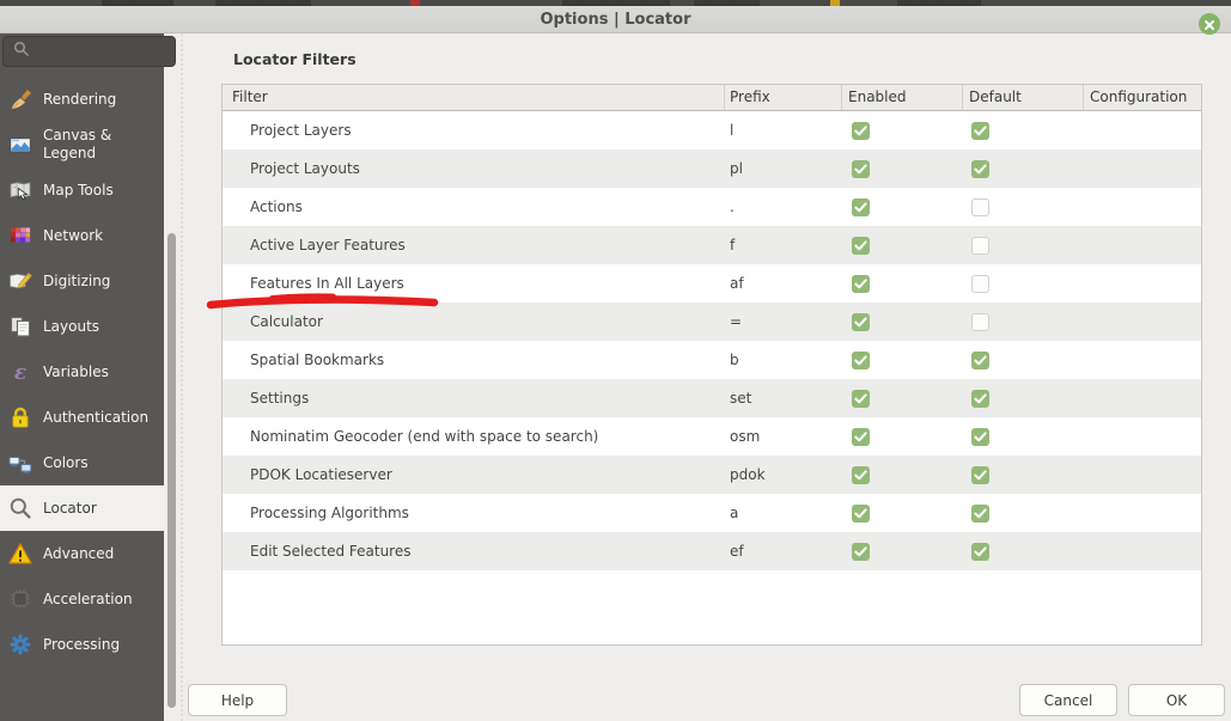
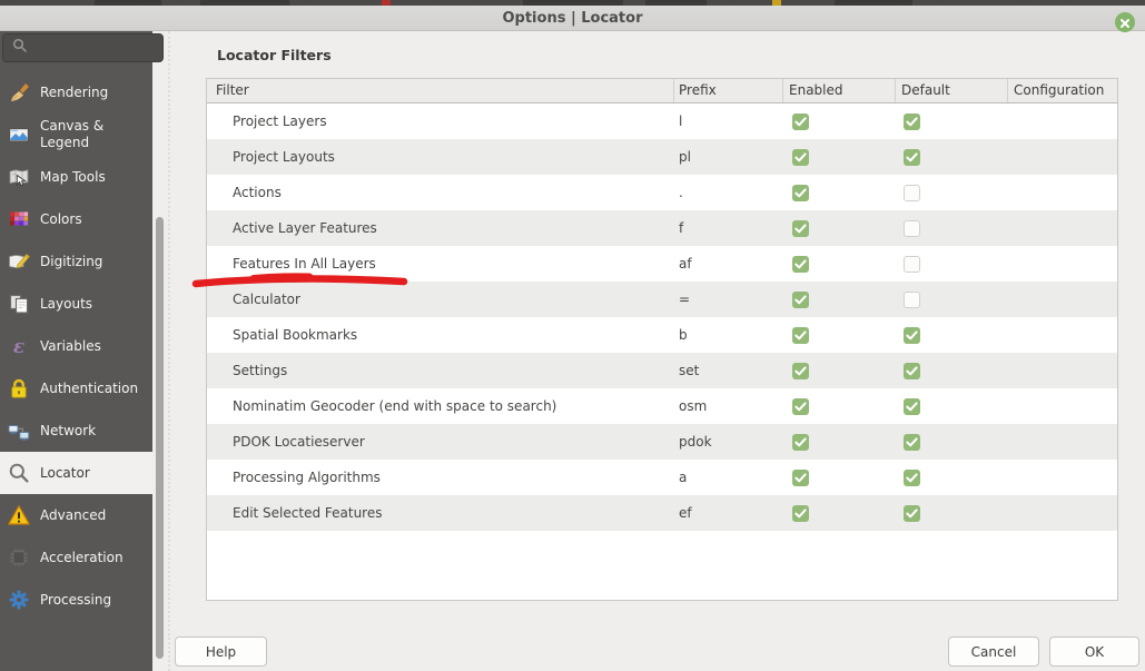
  Options | Locator
  Rendering
  Canvas & Legend
  Map Tools
- Network
+ Colors
  Digitizing
  Layouts
  ε
  Variables
  Authentication
- Colors
+ Network
  Locator
  Advanced
  Acceleration
  Processing
  Locator Filters
  Filter
  Prefix
  Enabled
  Default
  Configuration
  Project Layers
  l
  Project Layouts
  pl
  Actions
  .
  Active Layer Features
  f
  Features In All Layers
  af
  Calculator
  =
  Spatial Bookmarks
  b
  Settings
  set
  Nominatim Geocoder (end with space to search)
  osm
  PDOK Locatieserver
  pdok
  Processing Algorithms
  a
  Edit Selected Features
  ef
  Help
  Cancel
  OK
